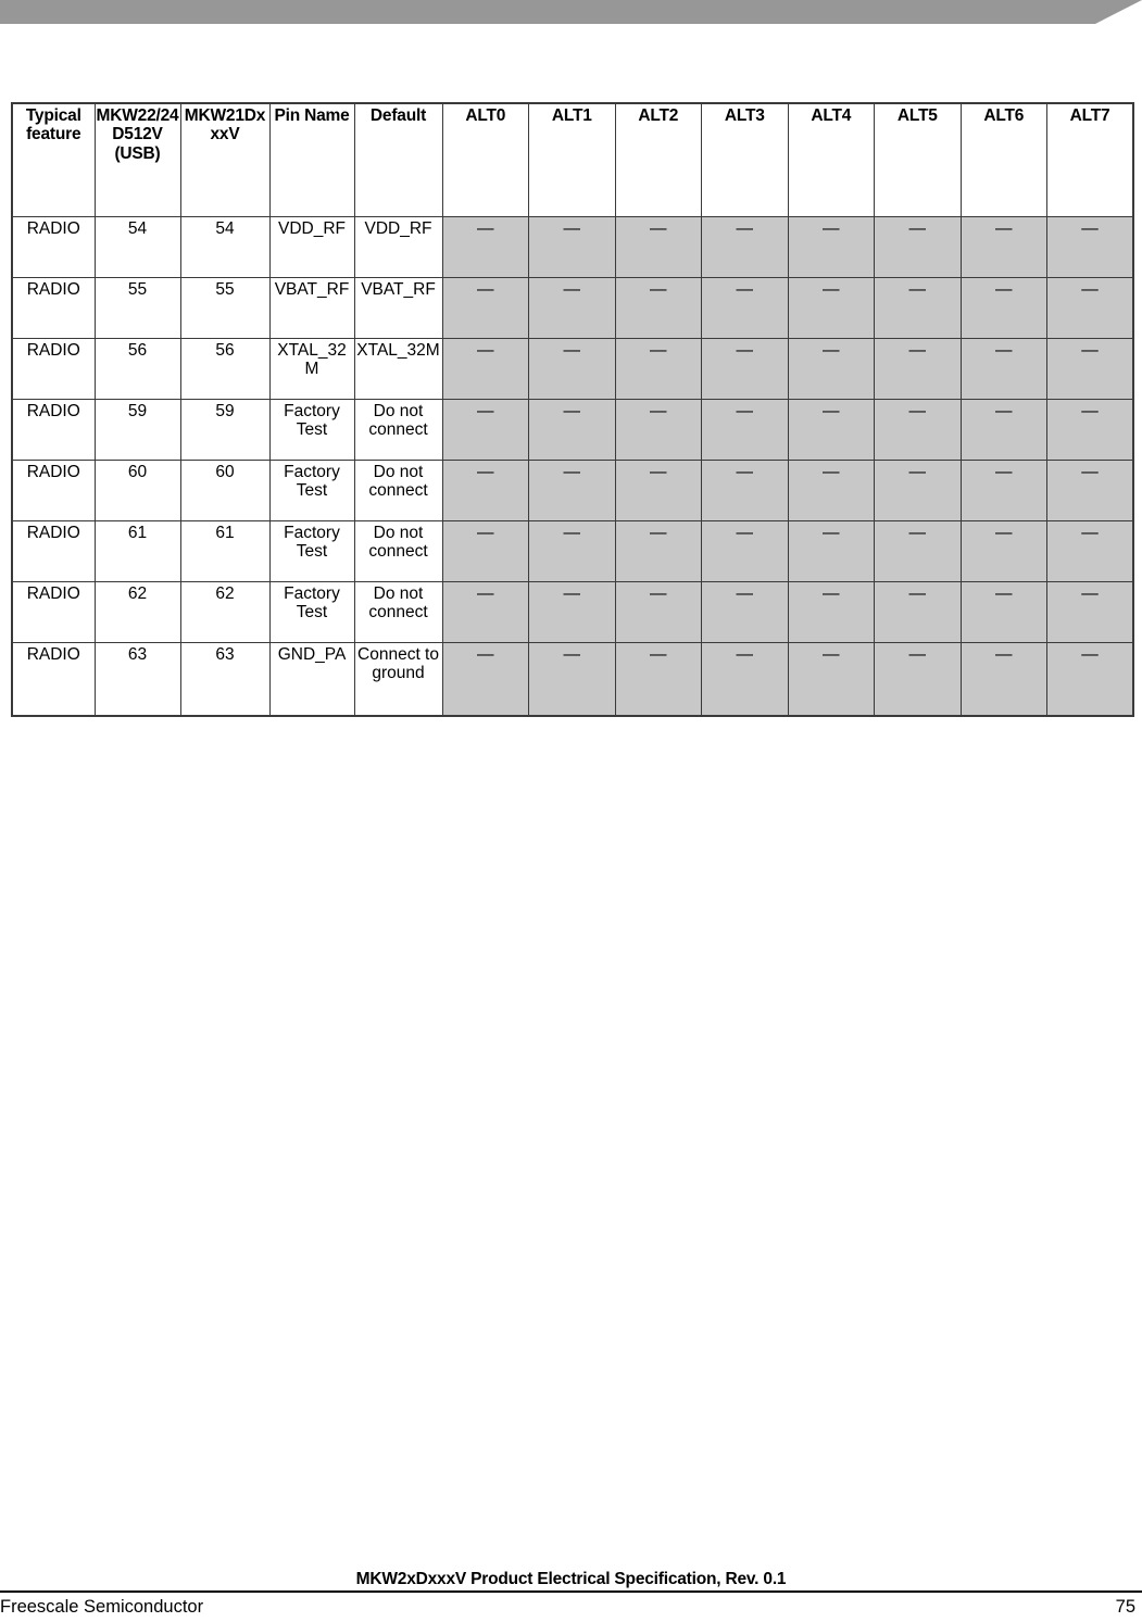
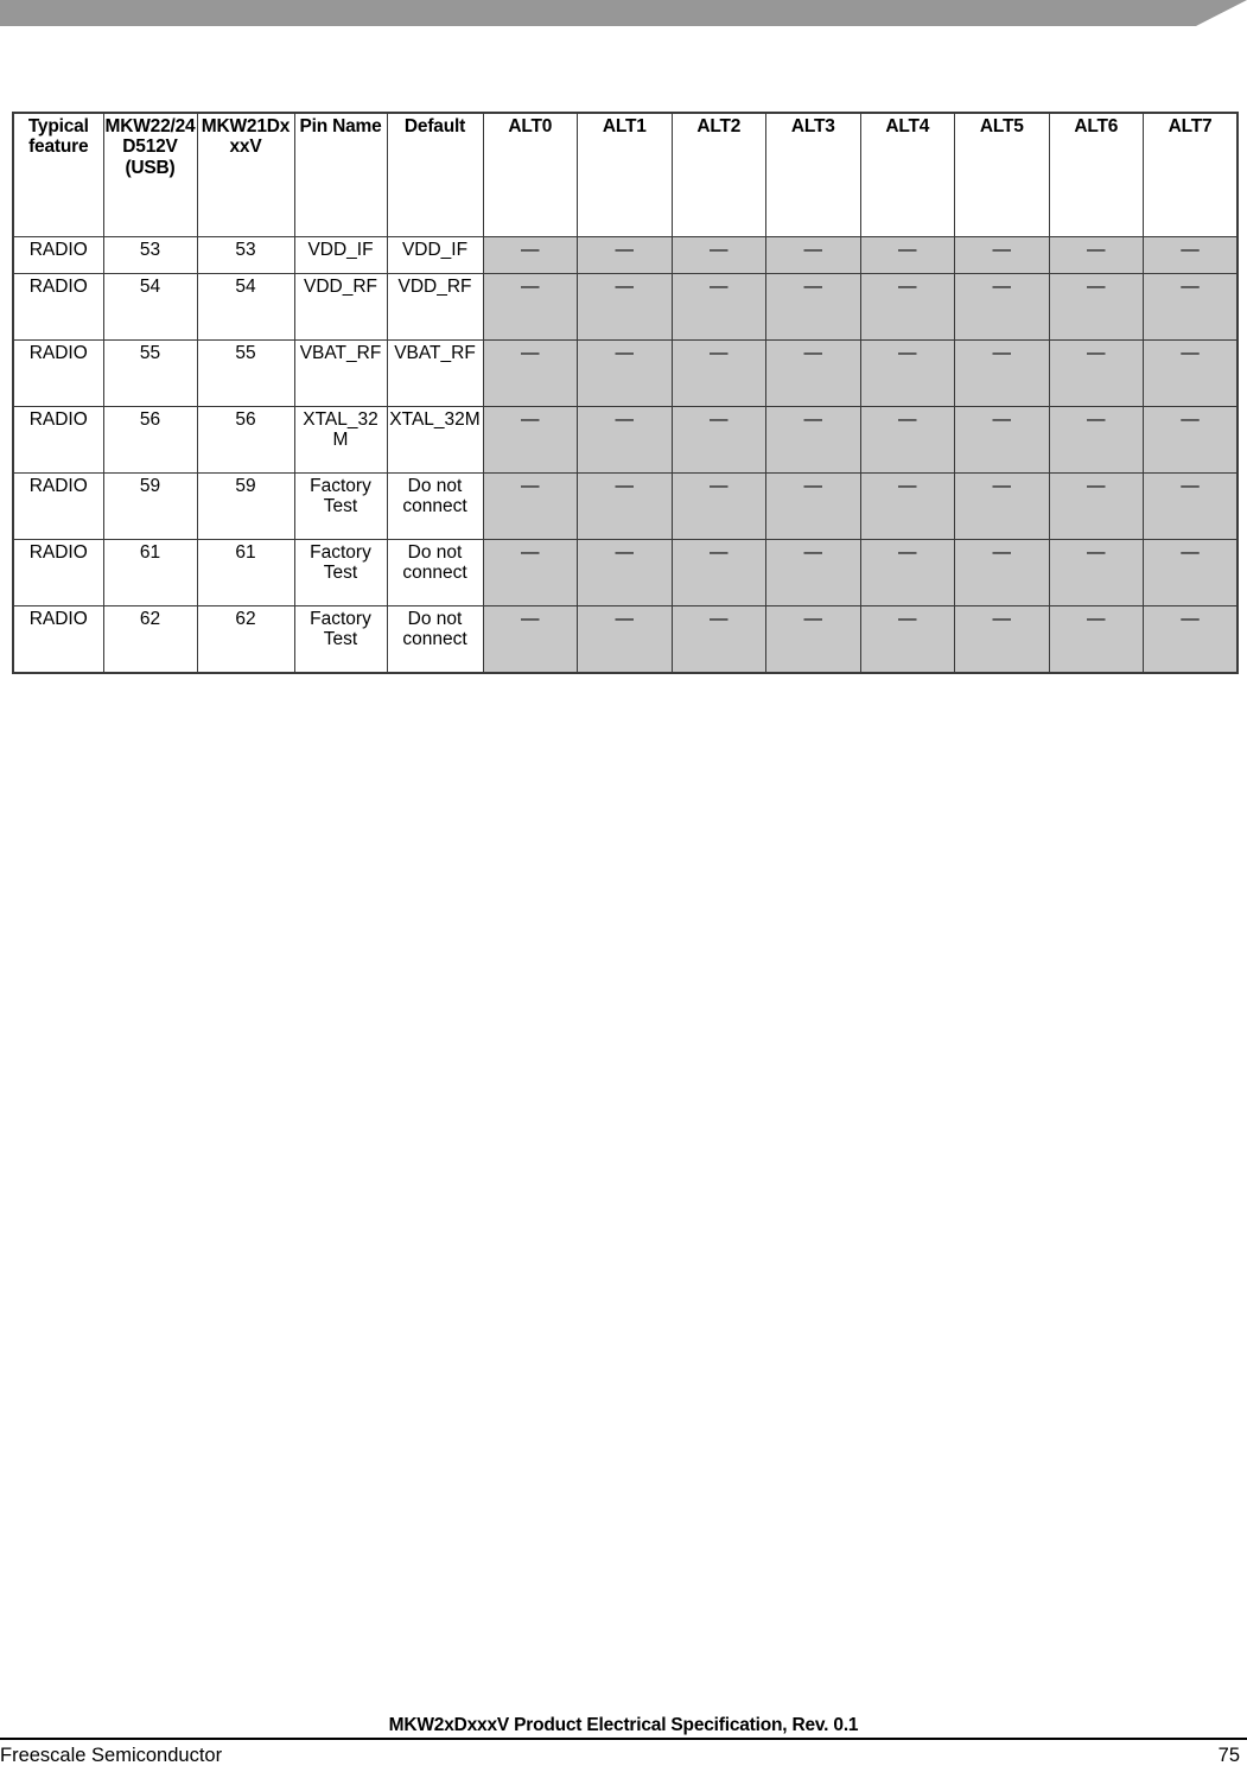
  Typical feature	MKW22/24D512V (USB)	MKW21DxxxV	Pin Name	Default	ALT0	ALT1	ALT2	ALT3	ALT4	ALT5	ALT6	ALT7
+ RADIO	53	53	VDD_IF	VDD_IF	—	—	—	—	—	—	—	—
  RADIO	54	54	VDD_RF	VDD_RF	—	—	—	—	—	—	—	—
  RADIO	55	55	VBAT_RF	VBAT_RF	—	—	—	—	—	—	—	—
  RADIO	56	56	XTAL_32M	XTAL_32M	—	—	—	—	—	—	—	—
  RADIO	59	59	Factory Test	Do not connect	—	—	—	—	—	—	—	—
- RADIO	60	60	Factory Test	Do not connect	—	—	—	—	—	—	—	—
  RADIO	61	61	Factory Test	Do not connect	—	—	—	—	—	—	—	—
  RADIO	62	62	Factory Test	Do not connect	—	—	—	—	—	—	—	—
- RADIO	63	63	GND_PA	Connect to ground	—	—	—	—	—	—	—	—
  MKW2xDxxxV Product Electrical Specification, Rev. 0.1
  Freescale Semiconductor
  75
